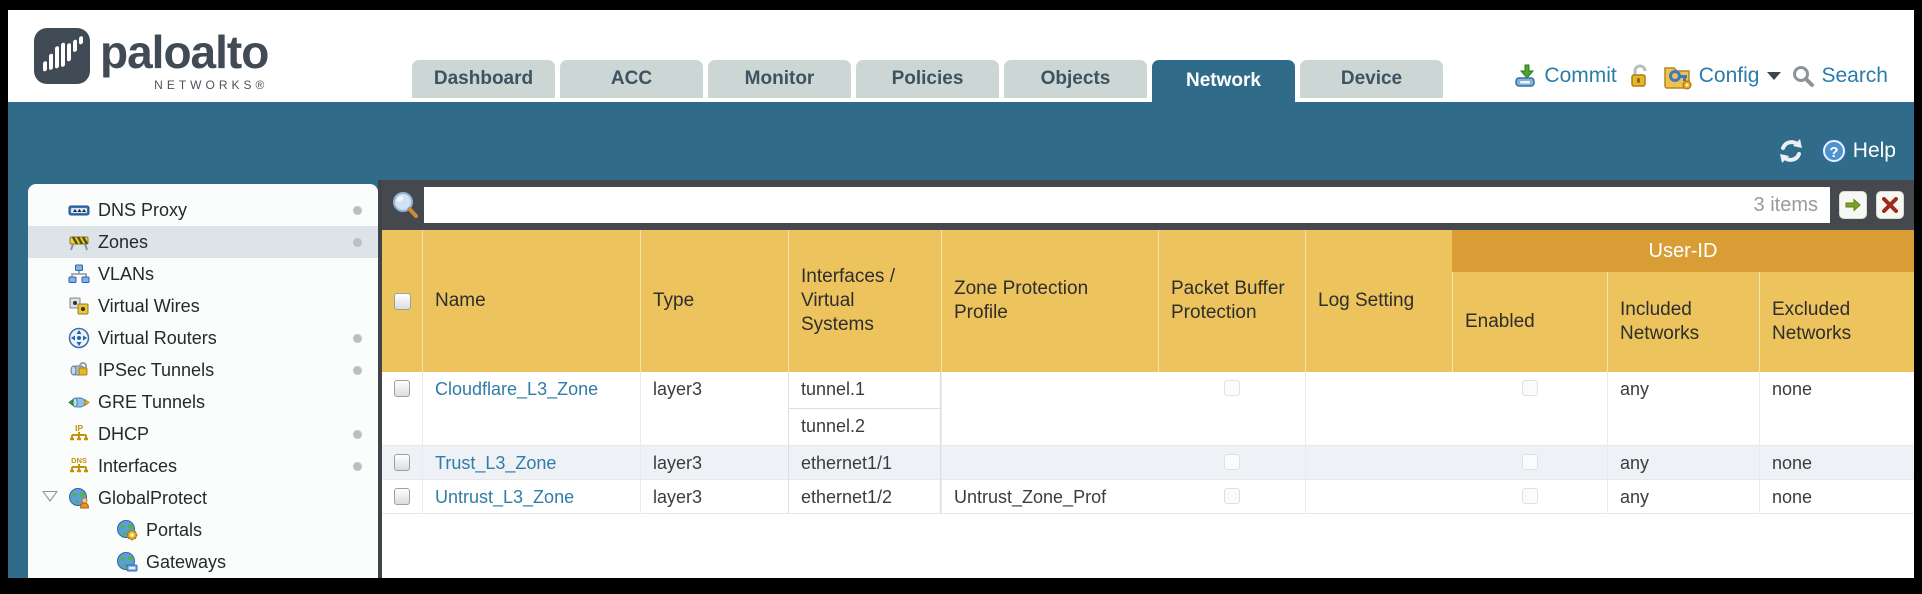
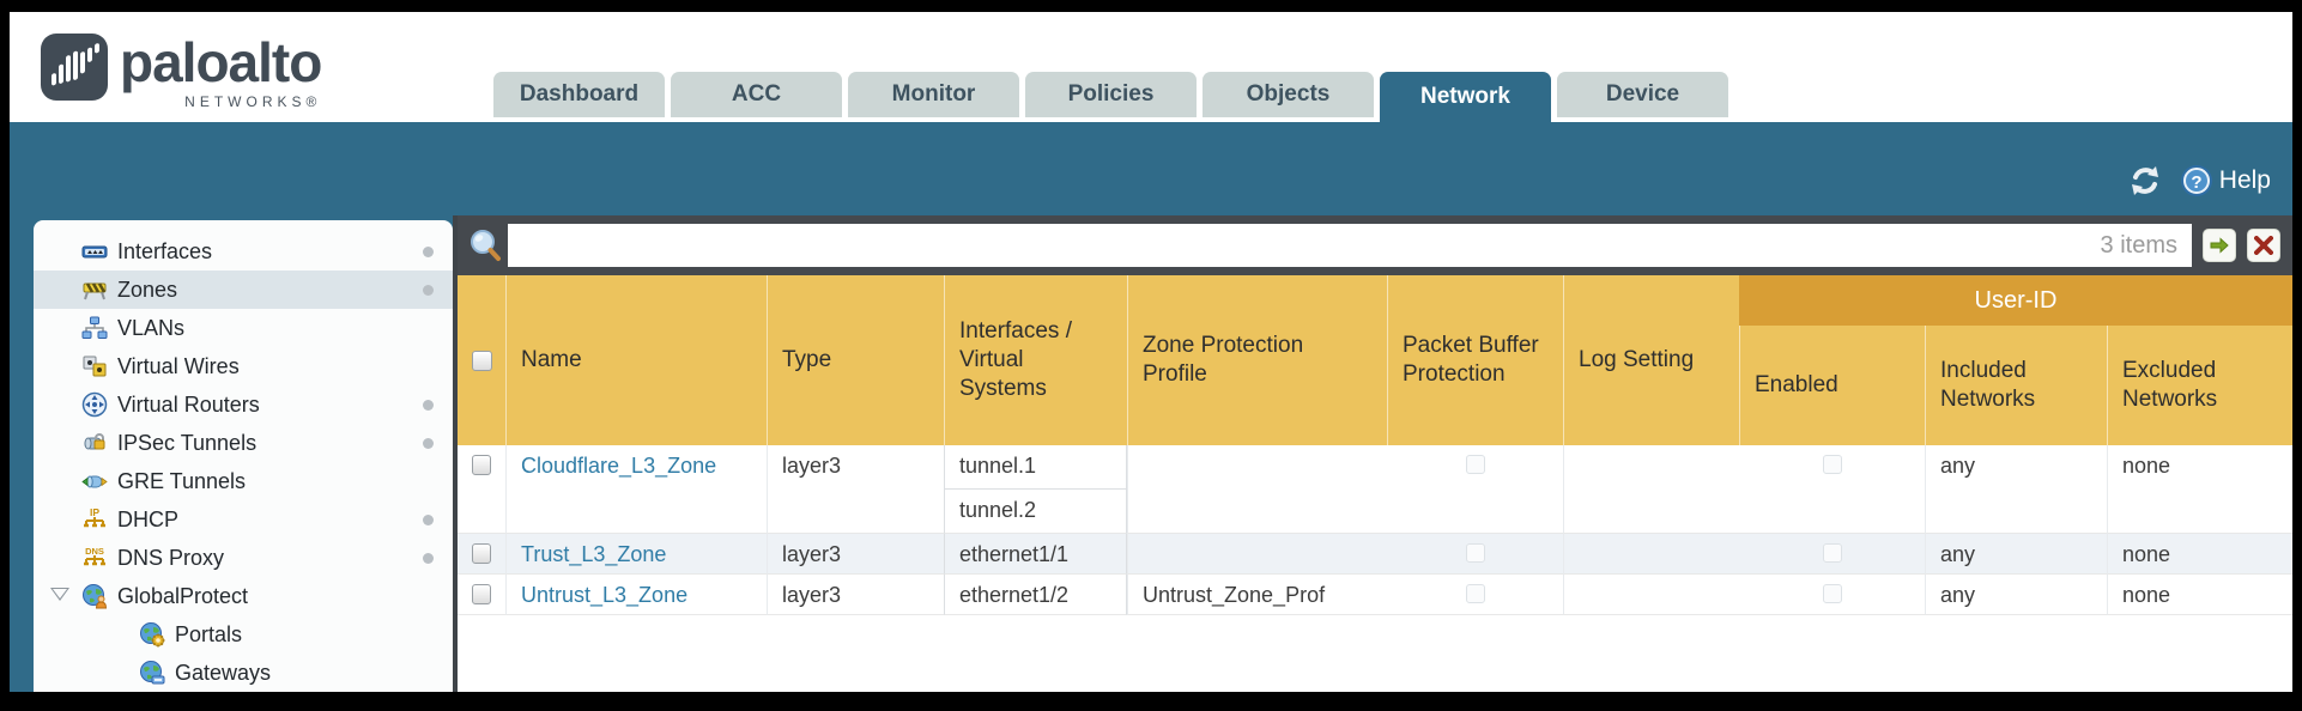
  paloalto
  NETWORKS®
  Dashboard
  ACC
  Monitor
  Policies
  Objects
  Network
  Device
- Commit
- Config
- Search
  ?
  Help
- DNS Proxy
+ Interfaces
  Zones
  VLANs
  Virtual Wires
  Virtual Routers
  IPSec Tunnels
  GRE Tunnels
  IP
  DHCP
  DNS
- Interfaces
+ DNS Proxy
  GlobalProtect
  Portals
  Gateways
  3 items
  Name
  Type
  Interfaces / Virtual Systems
  Zone Protection Profile
  Packet Buffer Protection
  Log Setting
  User-ID
  Enabled
  Included Networks
  Excluded Networks
  Cloudflare_L3_Zone
  layer3
  tunnel.1
  any
  none
  tunnel.2
  Trust_L3_Zone
  layer3
  ethernet1/1
  any
  none
  Untrust_L3_Zone
  layer3
  ethernet1/2
  Untrust_Zone_Prof
  any
  none
